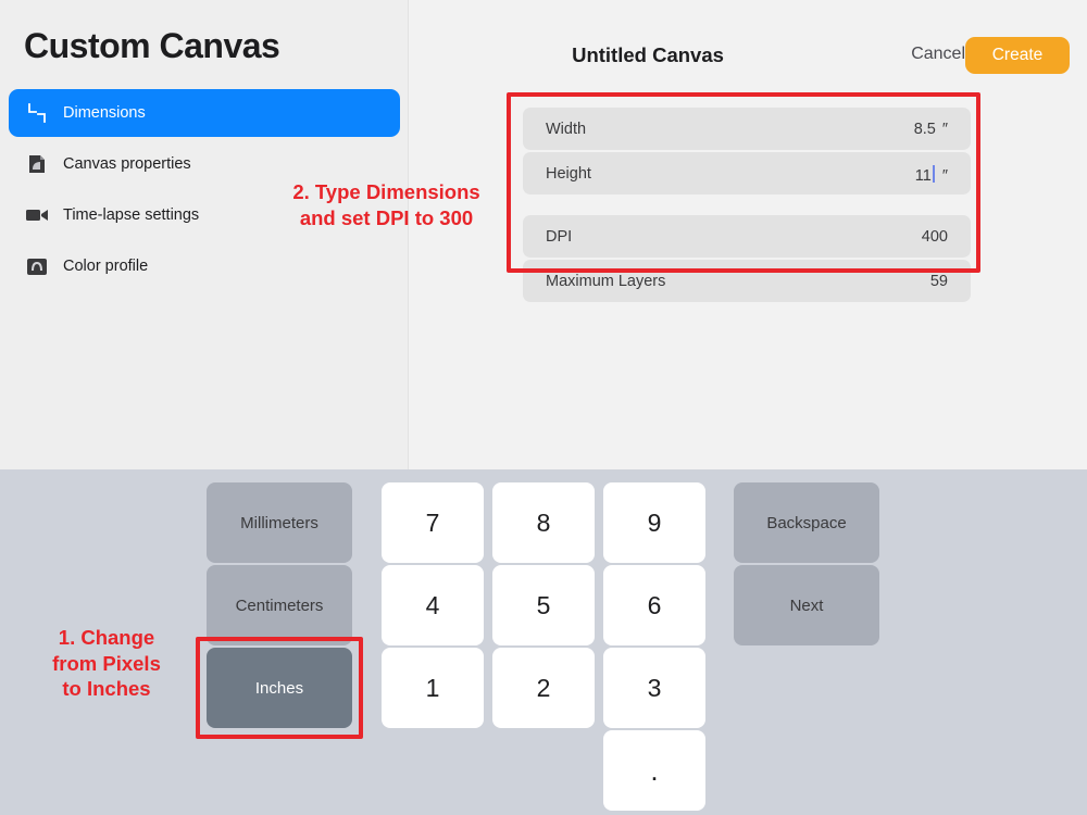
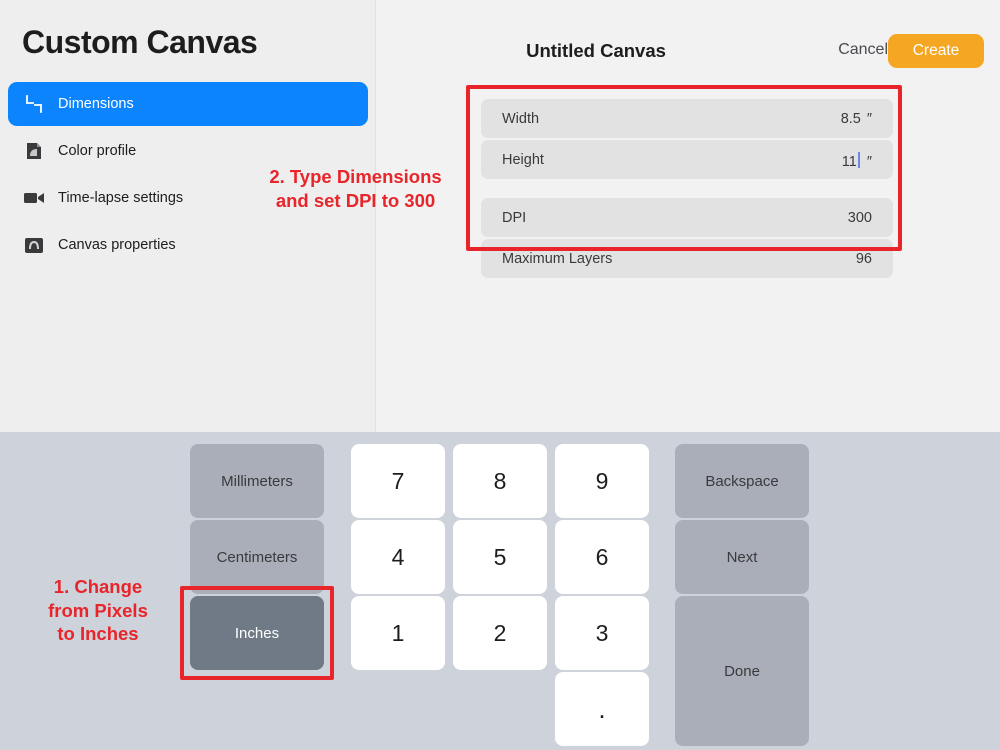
  Custom Canvas
  Dimensions
- Canvas properties
+ Color profile
  Time-lapse settings
- Color profile
+ Canvas properties
  Untitled Canvas
  Cancel
  Create
  Width
  8.5
  ″
  Height
  11
  ″
  DPI
- 400
+ 300
  Maximum Layers
- 59
+ 96
  2. Type Dimensions
  and set DPI to 300
  Millimeters
  Centimeters
  Inches
  7
  8
  9
  4
  5
  6
  1
  2
  3
  .
  Backspace
  Next
+ Done
  1. Change
  from Pixels
  to Inches
